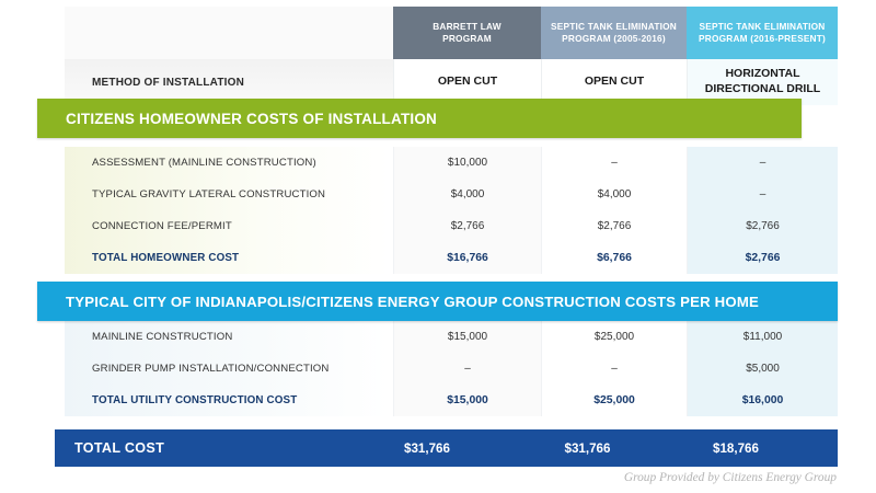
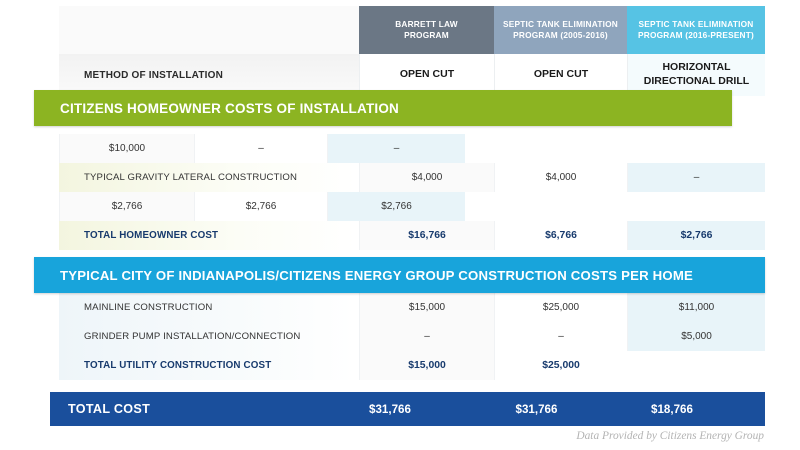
  BARRETT LAW
  PROGRAM
  SEPTIC TANK ELIMINATION
  PROGRAM (2005-2016)
  SEPTIC TANK ELIMINATION
  PROGRAM (2016-PRESENT)
  METHOD OF INSTALLATION
  OPEN CUT
  OPEN CUT
  HORIZONTAL
  DIRECTIONAL DRILL
- ASSESSMENT (MAINLINE CONSTRUCTION)
  $10,000
  –
  –
  TYPICAL GRAVITY LATERAL CONSTRUCTION
  $4,000
  $4,000
  –
- CONNECTION FEE/PERMIT
  $2,766
  $2,766
  $2,766
  TOTAL HOMEOWNER COST
  $16,766
  $6,766
  $2,766
  MAINLINE CONSTRUCTION
  $15,000
  $25,000
  $11,000
  GRINDER PUMP INSTALLATION/CONNECTION
  –
  –
  $5,000
  TOTAL UTILITY CONSTRUCTION COST
  $15,000
  $25,000
- $16,000
  CITIZENS HOMEOWNER COSTS OF INSTALLATION
  TYPICAL CITY OF INDIANAPOLIS/CITIZENS ENERGY GROUP CONSTRUCTION COSTS PER HOME
  TOTAL COST
  $31,766
  $31,766
  $18,766
- Group Provided by Citizens Energy Group
+ Data Provided by Citizens Energy Group
